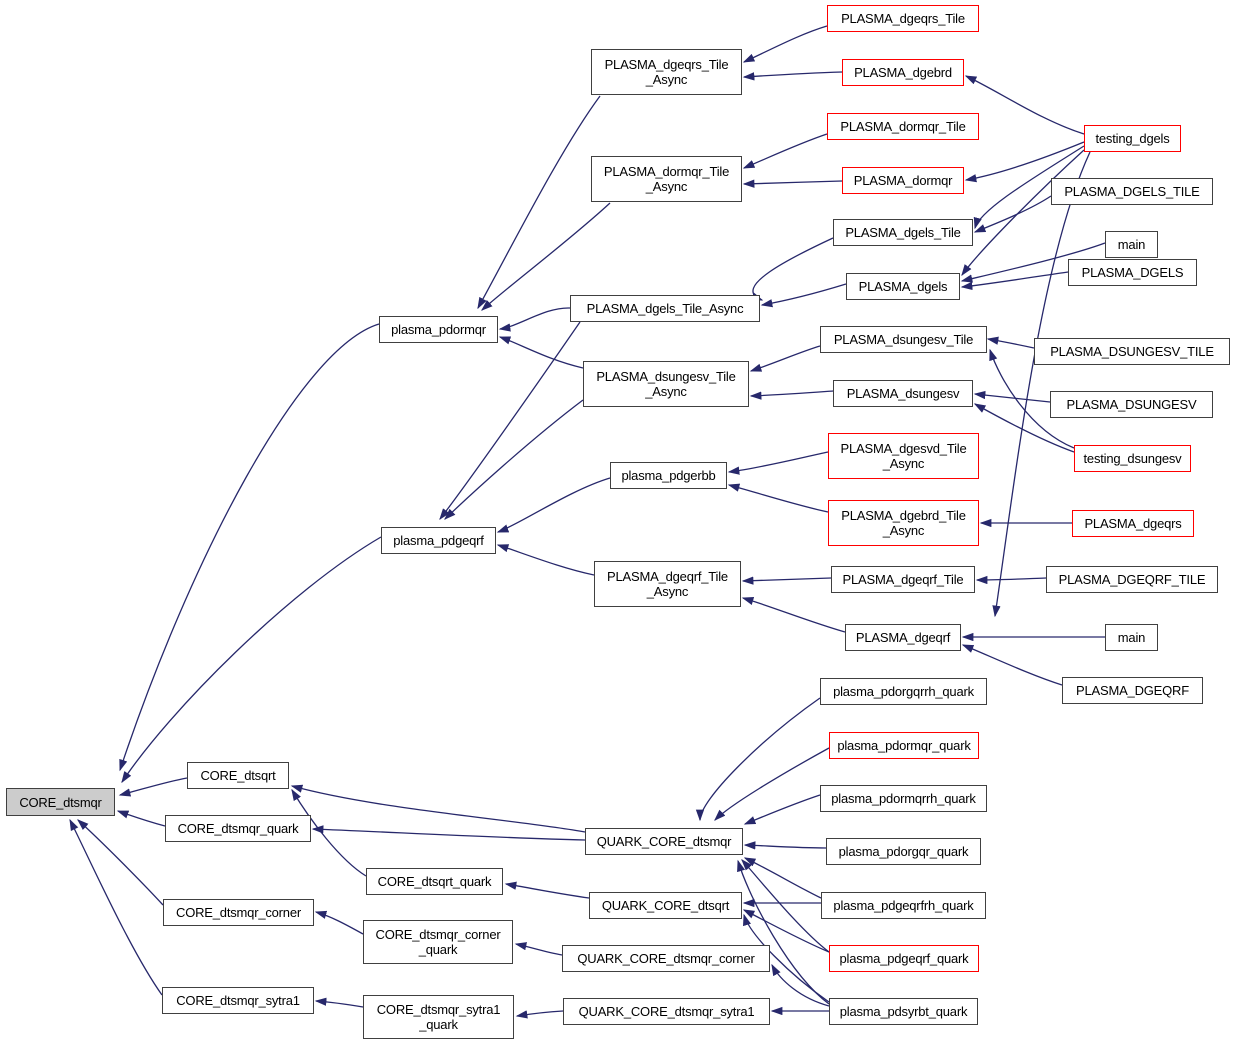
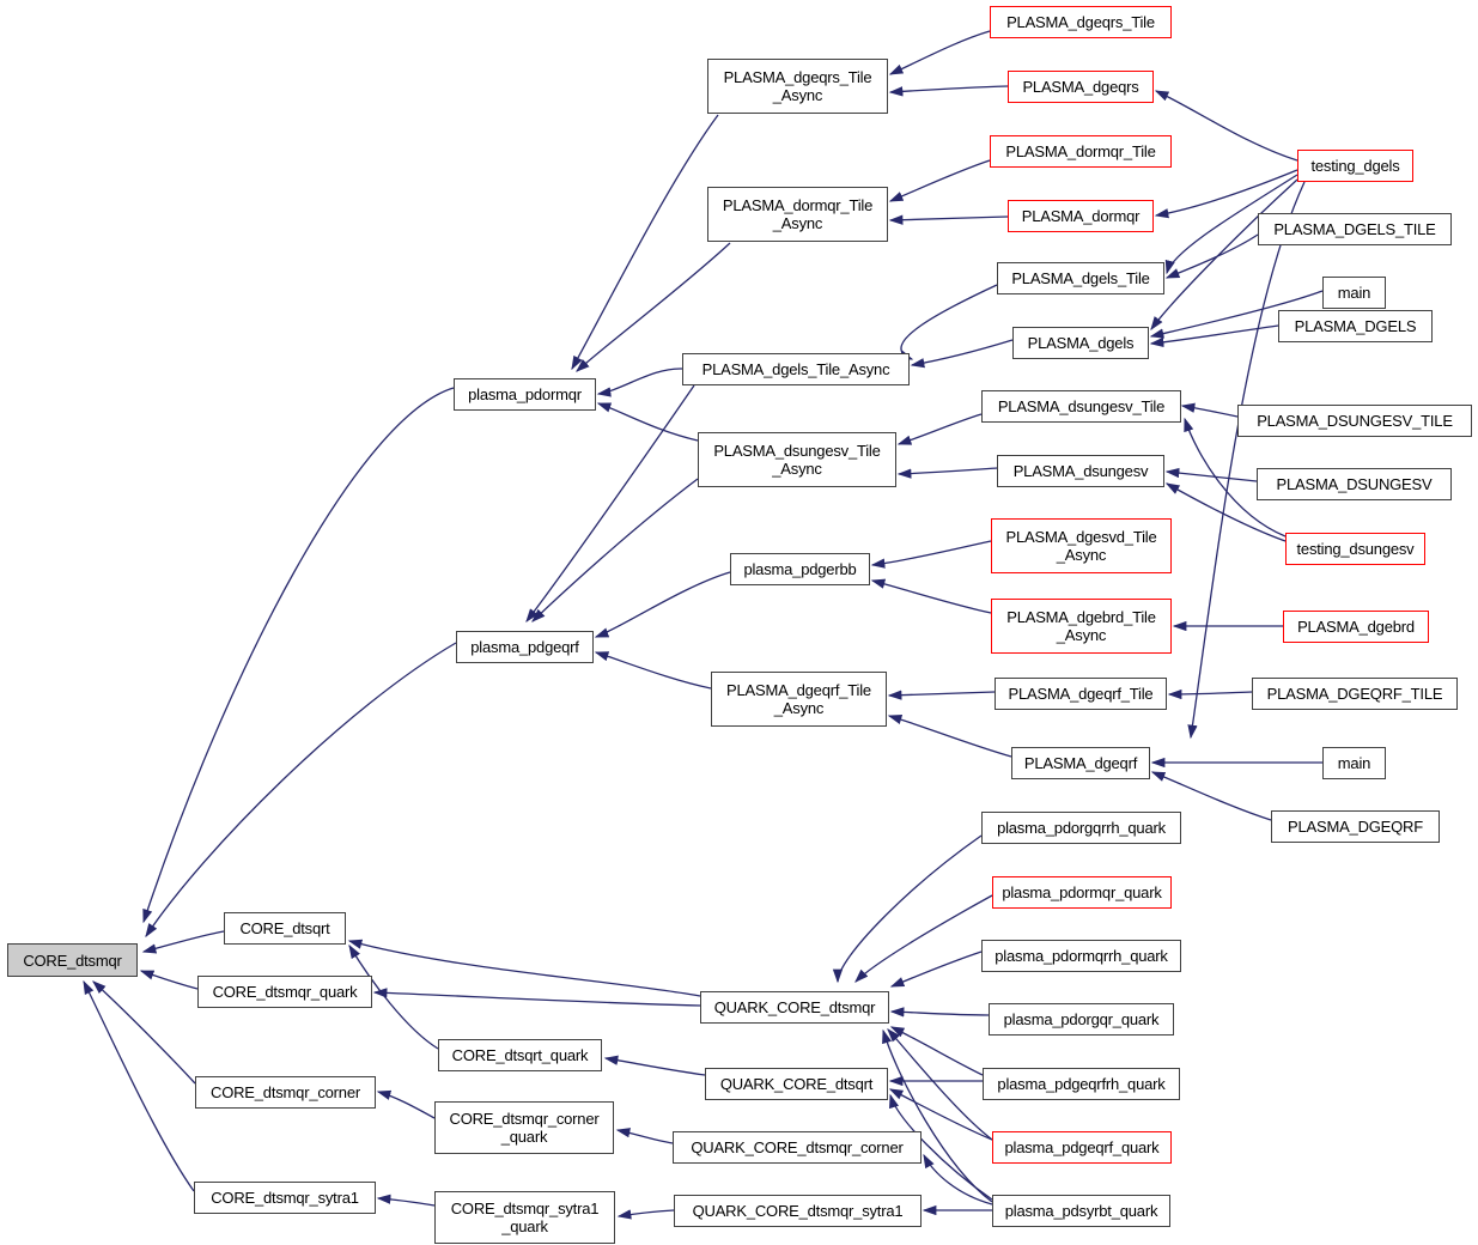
  CORE_dtsmqr
  CORE_dtsqrt
  CORE_dtsmqr_quark
  CORE_dtsqrt_quark
  CORE_dtsmqr_corner
  CORE_dtsmqr_corner
  _quark
  CORE_dtsmqr_sytra1
  CORE_dtsmqr_sytra1
  _quark
  plasma_pdormqr
  plasma_pdgeqrf
  plasma_pdgerbb
  PLASMA_dgeqrs_Tile
  _Async
  PLASMA_dormqr_Tile
  _Async
  PLASMA_dgels_Tile_Async
  PLASMA_dsungesv_Tile
  _Async
  PLASMA_dgeqrf_Tile
  _Async
  PLASMA_dgeqrs_Tile
- PLASMA_dgebrd
+ PLASMA_dgeqrs
  PLASMA_dormqr_Tile
  PLASMA_dormqr
  PLASMA_dgels_Tile
  PLASMA_dgels
  PLASMA_dsungesv_Tile
  PLASMA_dsungesv
  PLASMA_dgesvd_Tile
  _Async
  PLASMA_dgebrd_Tile
  _Async
  PLASMA_dgeqrf_Tile
  PLASMA_dgeqrf
  testing_dgels
  PLASMA_DGELS_TILE
  main
  PLASMA_DGELS
  PLASMA_DSUNGESV_TILE
  PLASMA_DSUNGESV
  testing_dsungesv
- PLASMA_dgeqrs
+ PLASMA_dgebrd
  PLASMA_DGEQRF_TILE
  main
  PLASMA_DGEQRF
  plasma_pdorgqrrh_quark
  plasma_pdormqr_quark
  plasma_pdormqrrh_quark
  plasma_pdorgqr_quark
  plasma_pdgeqrfrh_quark
  plasma_pdgeqrf_quark
  plasma_pdsyrbt_quark
  QUARK_CORE_dtsmqr
  QUARK_CORE_dtsqrt
  QUARK_CORE_dtsmqr_corner
  QUARK_CORE_dtsmqr_sytra1
